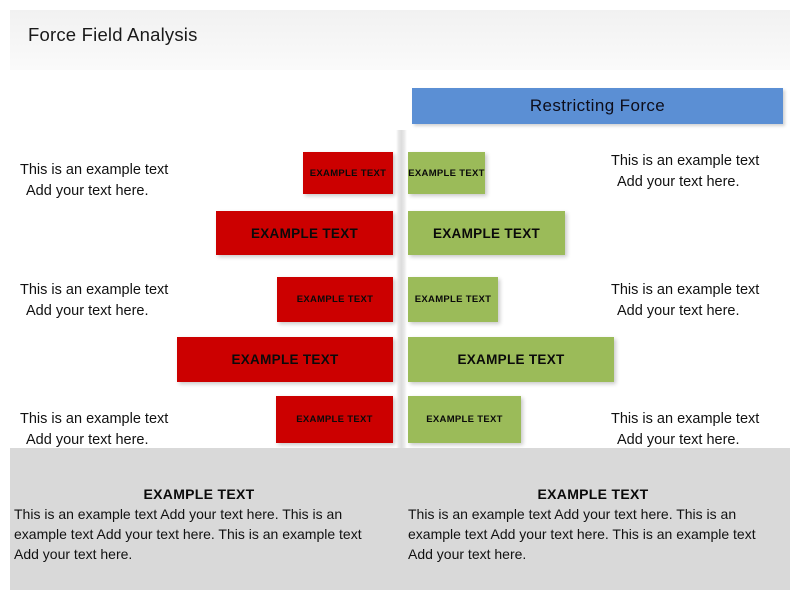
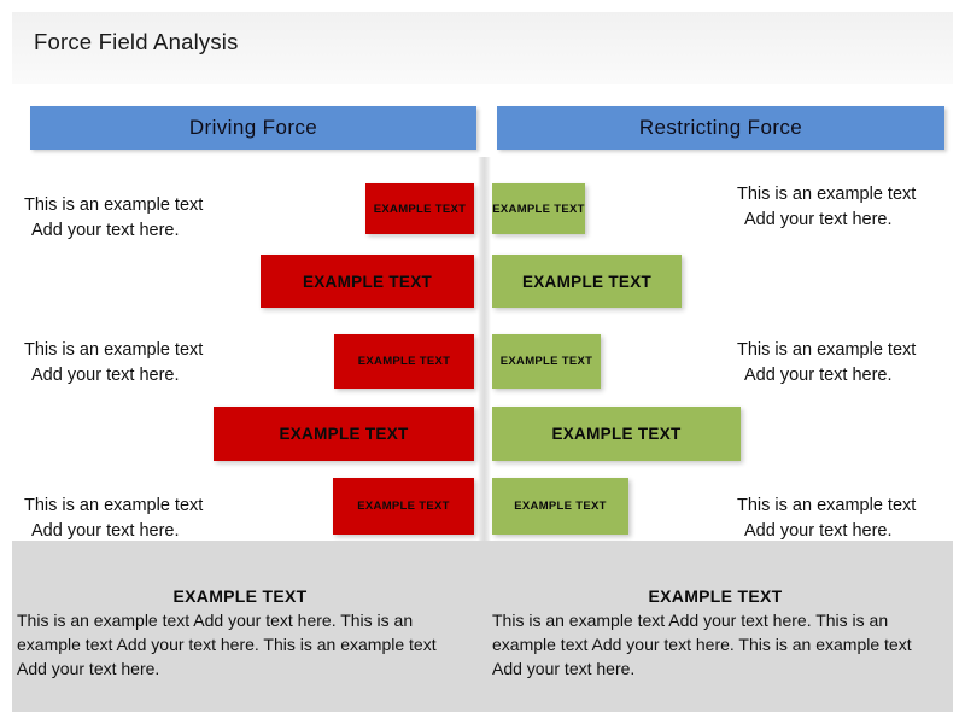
  Force Field Analysis
+ Driving Force
  Restricting Force
  This is an example text
  Add your text here.
  EXAMPLE TEXT
  EXAMPLE TEXT
  This is an example text
  Add your text here.
  EXAMPLE TEXT
  EXAMPLE TEXT
  This is an example text
  Add your text here.
  EXAMPLE TEXT
  EXAMPLE TEXT
  This is an example text
  Add your text here.
  EXAMPLE TEXT
  EXAMPLE TEXT
  This is an example text
  Add your text here.
  EXAMPLE TEXT
  EXAMPLE TEXT
  This is an example text
  Add your text here.
  EXAMPLE TEXT
  This is an example text Add your text here. This is an example text Add your text here. This is an example text Add your text here.
  EXAMPLE TEXT
  This is an example text Add your text here. This is an example text Add your text here. This is an example text Add your text here.
